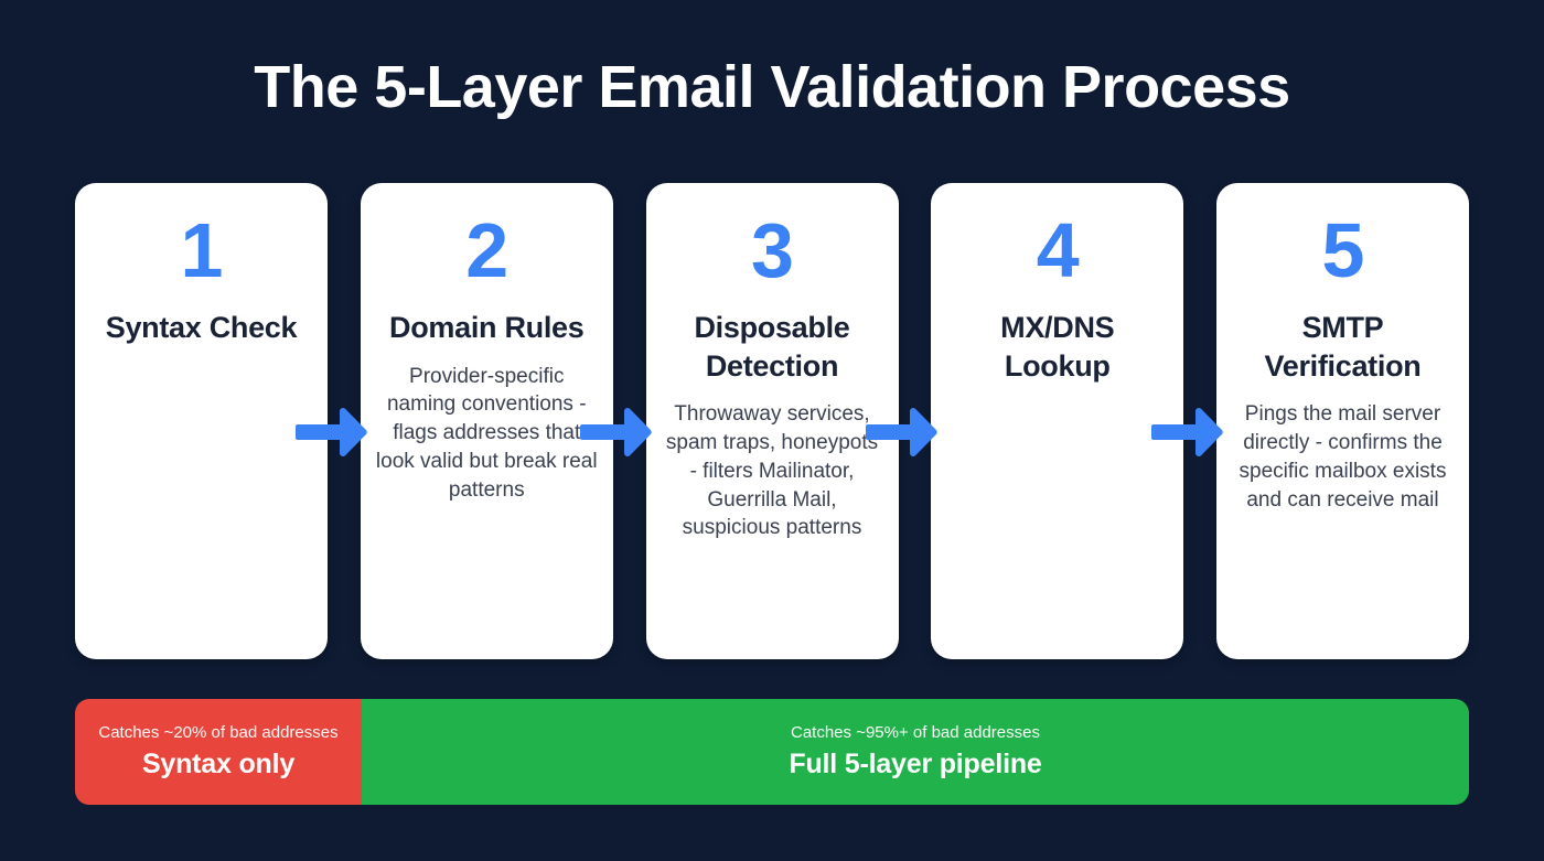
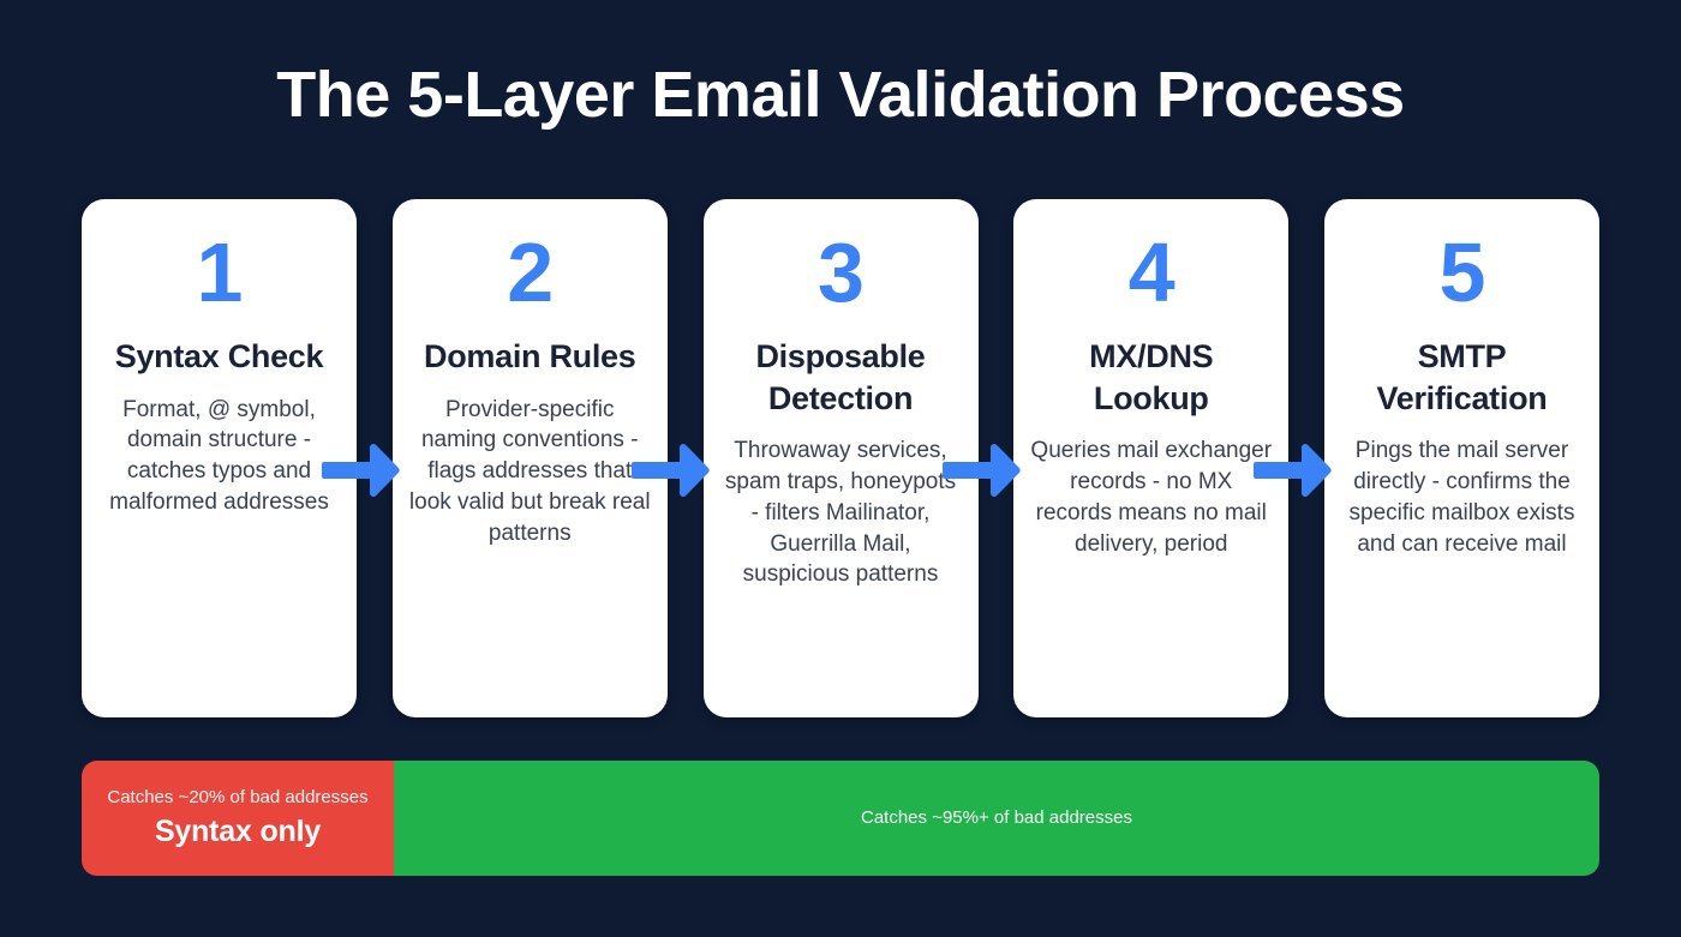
  The 5-Layer Email Validation Process
  1
  Syntax Check
+ Format, @ symbol, domain structure - catches typos and malformed addresses
  2
  Domain Rules
  Provider-specific naming conventions - flags addresses that look valid but break real patterns
  3
  Disposable Detection
  Throwaway services, spam traps, honeypots - filters Mailinator, Guerrilla Mail, suspicious patterns
  4
  MX/DNS Lookup
+ Queries mail exchanger records - no MX records means no mail delivery, period
  5
  SMTP Verification
  Pings the mail server directly - confirms the specific mailbox exists and can receive mail
  Catches ~20% of bad addresses
  Syntax only
  Catches ~95%+ of bad addresses
- Full 5-layer pipeline
